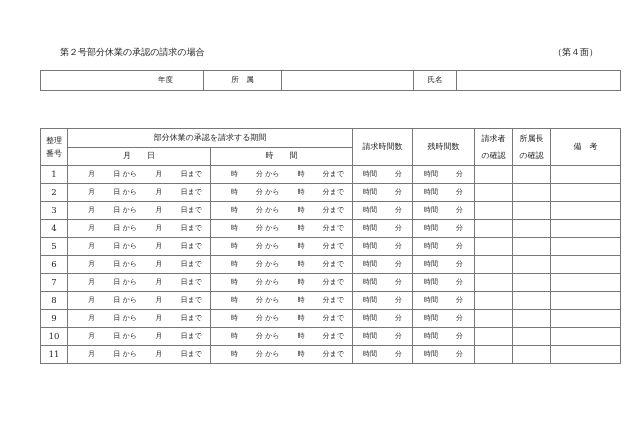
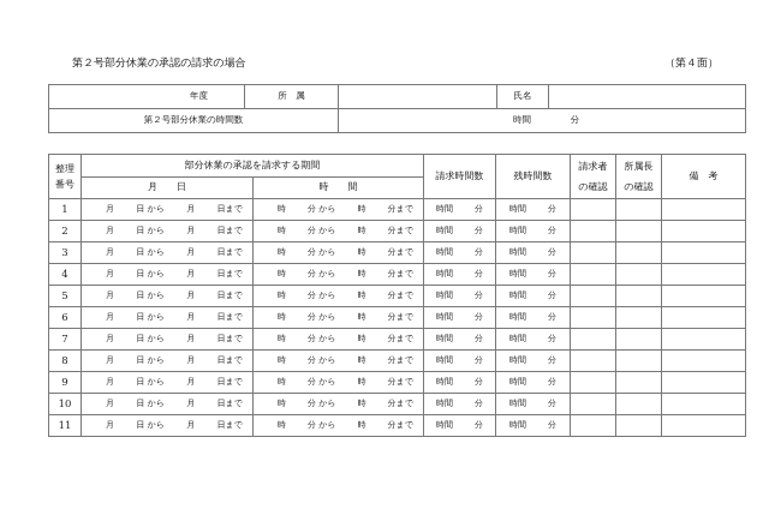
  第２号部分休業の承認の請求の場合
  （第４面）
  年度	所 属		氏名
+ 第２号部分休業の時間数	時間 分
  整理 番号	部分休業の承認を請求する期間	請求時間数	残時間数	請求者 の確認	所属長 の確認	備 考
  月 日	時 間
  1	月 日 から 月 日まで	時 分 から 時 分まで	時間 分	時間 分
  2	月 日 から 月 日まで	時 分 から 時 分まで	時間 分	時間 分
  3	月 日 から 月 日まで	時 分 から 時 分まで	時間 分	時間 分
  4	月 日 から 月 日まで	時 分 から 時 分まで	時間 分	時間 分
  5	月 日 から 月 日まで	時 分 から 時 分まで	時間 分	時間 分
  6	月 日 から 月 日まで	時 分 から 時 分まで	時間 分	時間 分
  7	月 日 から 月 日まで	時 分 から 時 分まで	時間 分	時間 分
  8	月 日 から 月 日まで	時 分 から 時 分まで	時間 分	時間 分
  9	月 日 から 月 日まで	時 分 から 時 分まで	時間 分	時間 分
  10	月 日 から 月 日まで	時 分 から 時 分まで	時間 分	時間 分
  11	月 日 から 月 日まで	時 分 から 時 分まで	時間 分	時間 分
